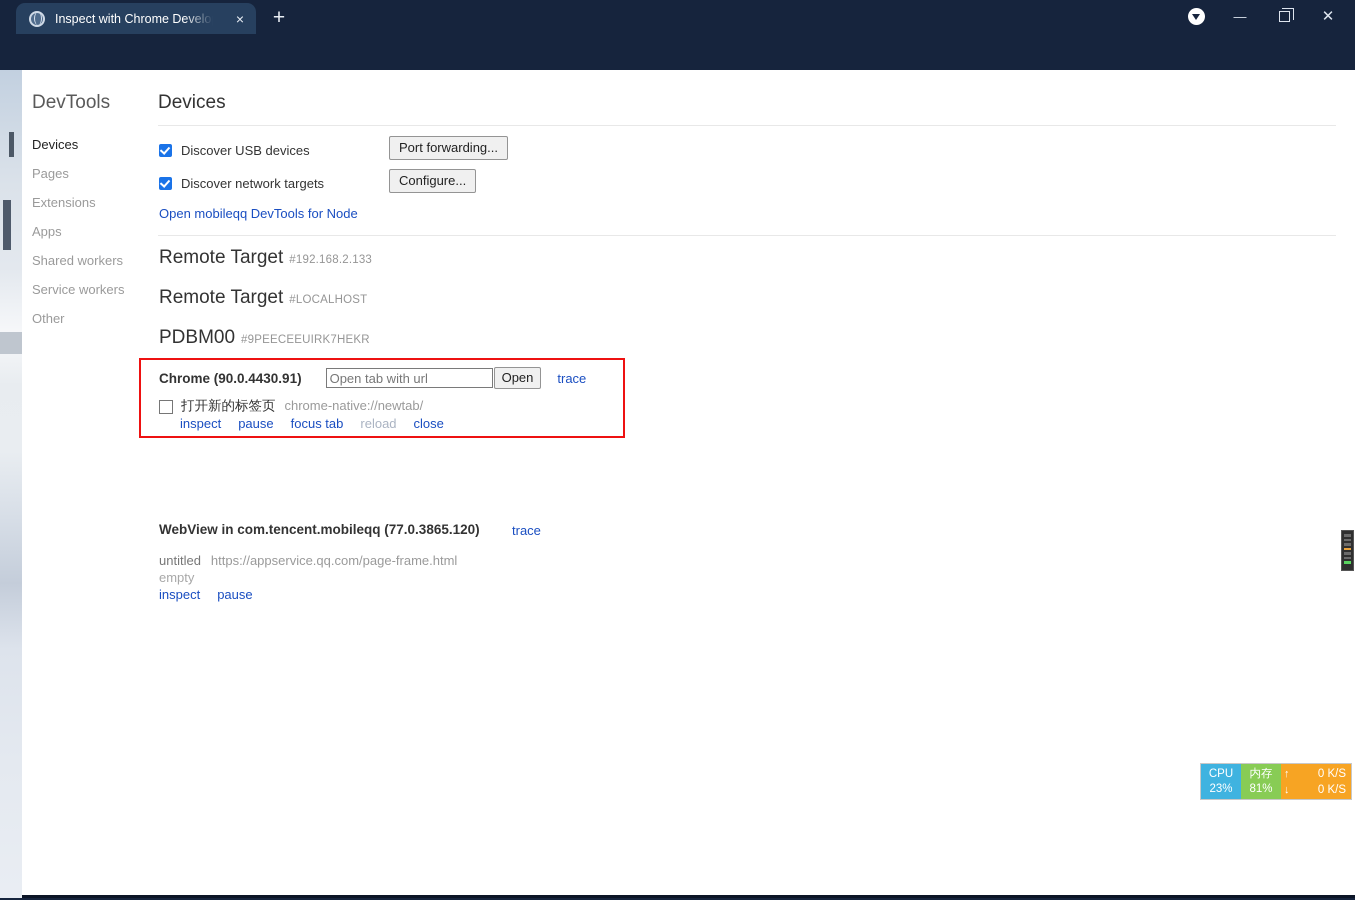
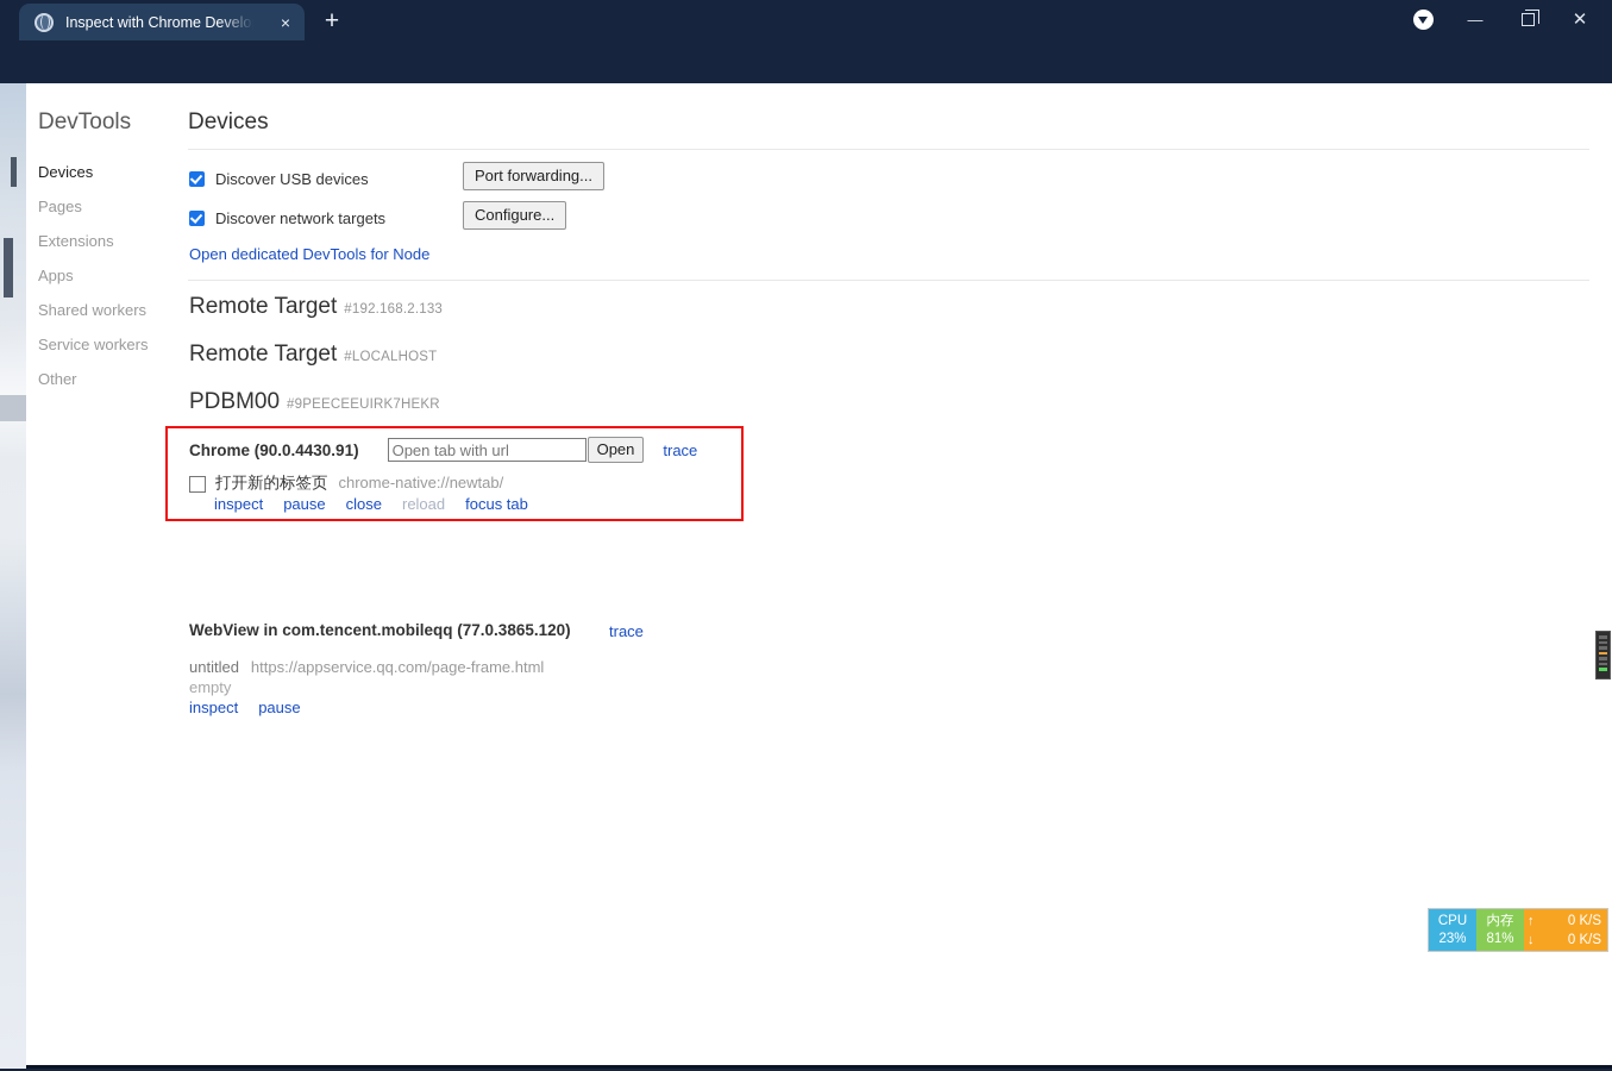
  Inspect with Chrome Develo
  ×
  +
  —
  ✕
  DevTools
  Devices
  Pages
  Extensions
  Apps
  Shared workers
  Service workers
  Other
  Devices
  Discover USB devices
  Port forwarding...
  Discover network targets
  Configure...
- Open mobileqq DevTools for Node
+ Open dedicated DevTools for Node
  Remote Target #192.168.2.133
  Remote Target #LOCALHOST
  PDBM00 #9PEECEEUIRK7HEKR
  Chrome (90.0.4430.91)
  Open tab with url
  Open
  trace
  打开新的标签页
  chrome-native://newtab/
  inspect
  pause
- focus tab
+ close
  reload
- close
+ focus tab
  WebView in com.tencent.mobileqq (77.0.3865.120)
  trace
  untitled
  https://appservice.qq.com/page-frame.html
  empty
  inspect
  pause
  CPU
  23%
  内存
  81%
  ↑
  ↓
  0 K/S
  0 K/S
